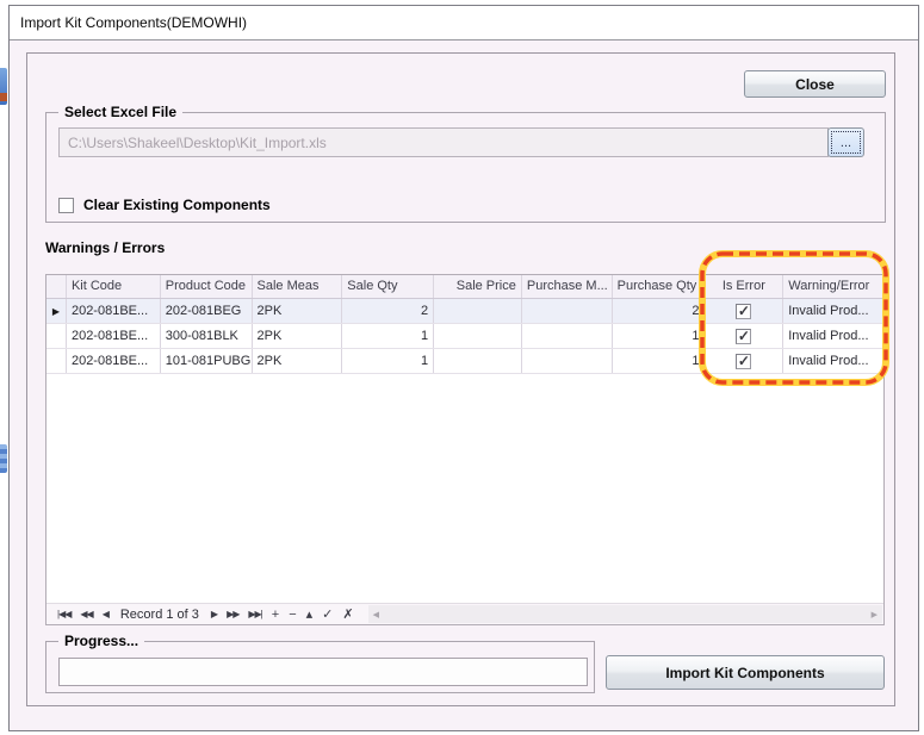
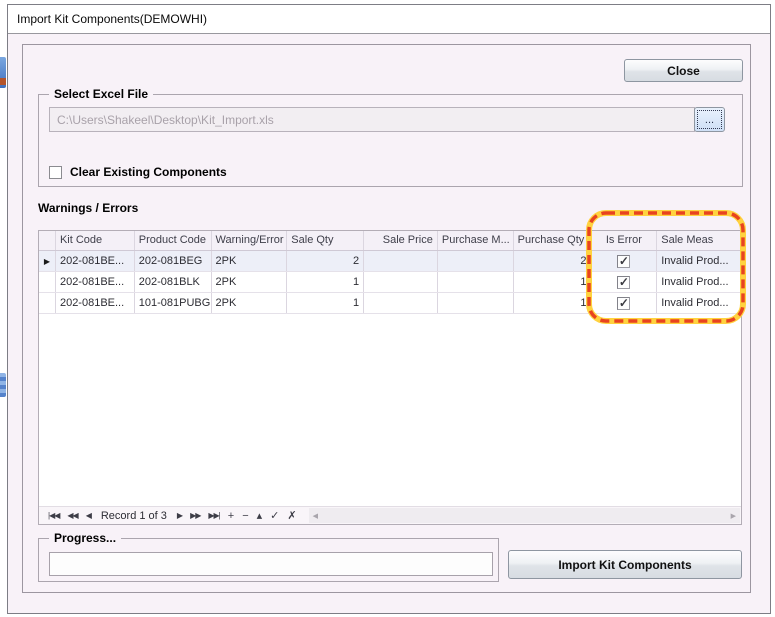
  Import Kit Components(DEMOWHI)
  Close
  Select Excel File
  C:\Users\Shakeel\Desktop\Kit_Import.xls
  ...
  Clear Existing Components
  Warnings / Errors
  Kit Code
  Product Code
- Sale Meas
+ Warning/Error
  Sale Qty
  Sale Price
  Purchase M...
  Purchase Qty
  Is Error
- Warning/Error
+ Sale Meas
  ▶
  202-081BE...
  202-081BEG
  2PK
  2
  2
  ✓
  Invalid Prod...
  202-081BE...
- 300-081BLK
+ 202-081BLK
  2PK
  1
  1
  ✓
  Invalid Prod...
  202-081BE...
  101-081PUBG
  2PK
  1
  1
  ✓
  Invalid Prod...
  |◀◀
  ◀◀
  ◀
  Record 1 of 3
  ▶
  ▶▶
  ▶▶|
  +
  −
  ▴
  ✓
  ✗
  Progress...
  Import Kit Components
